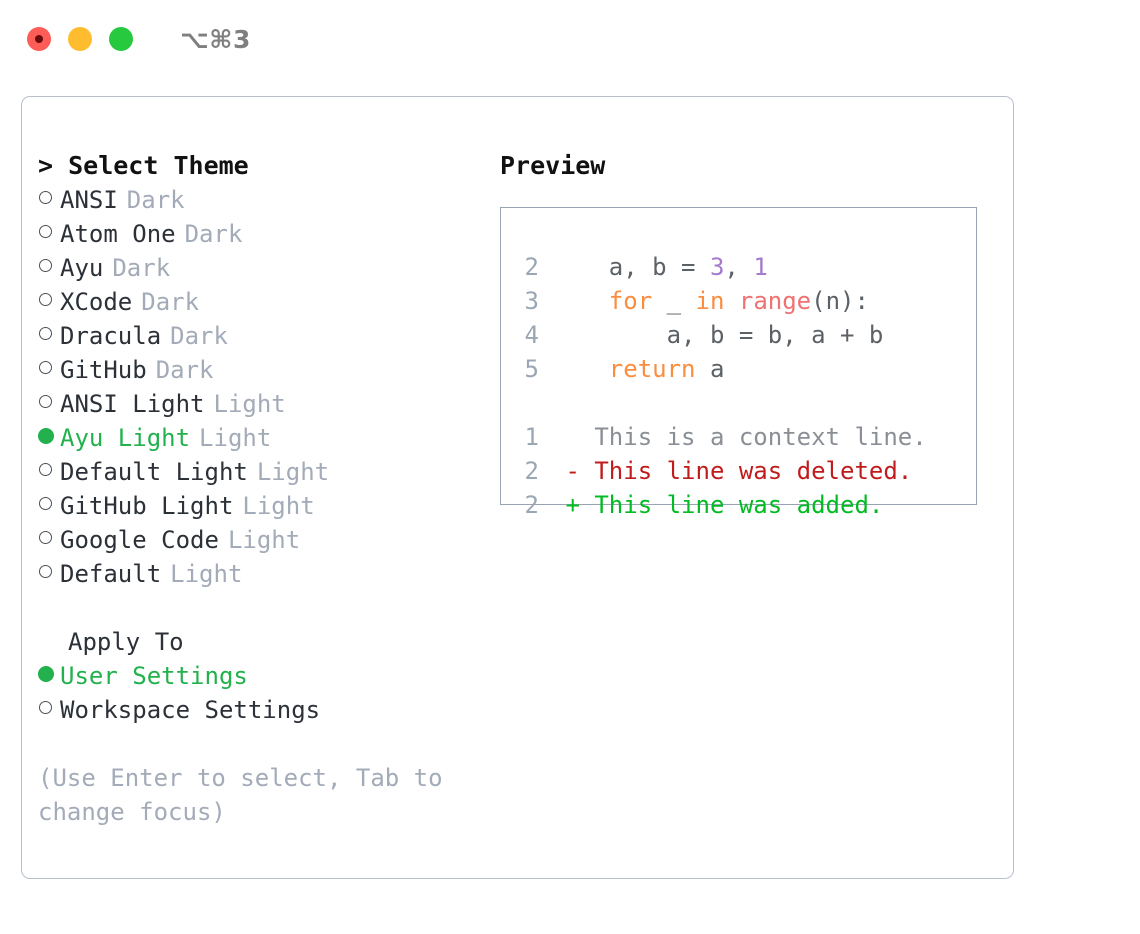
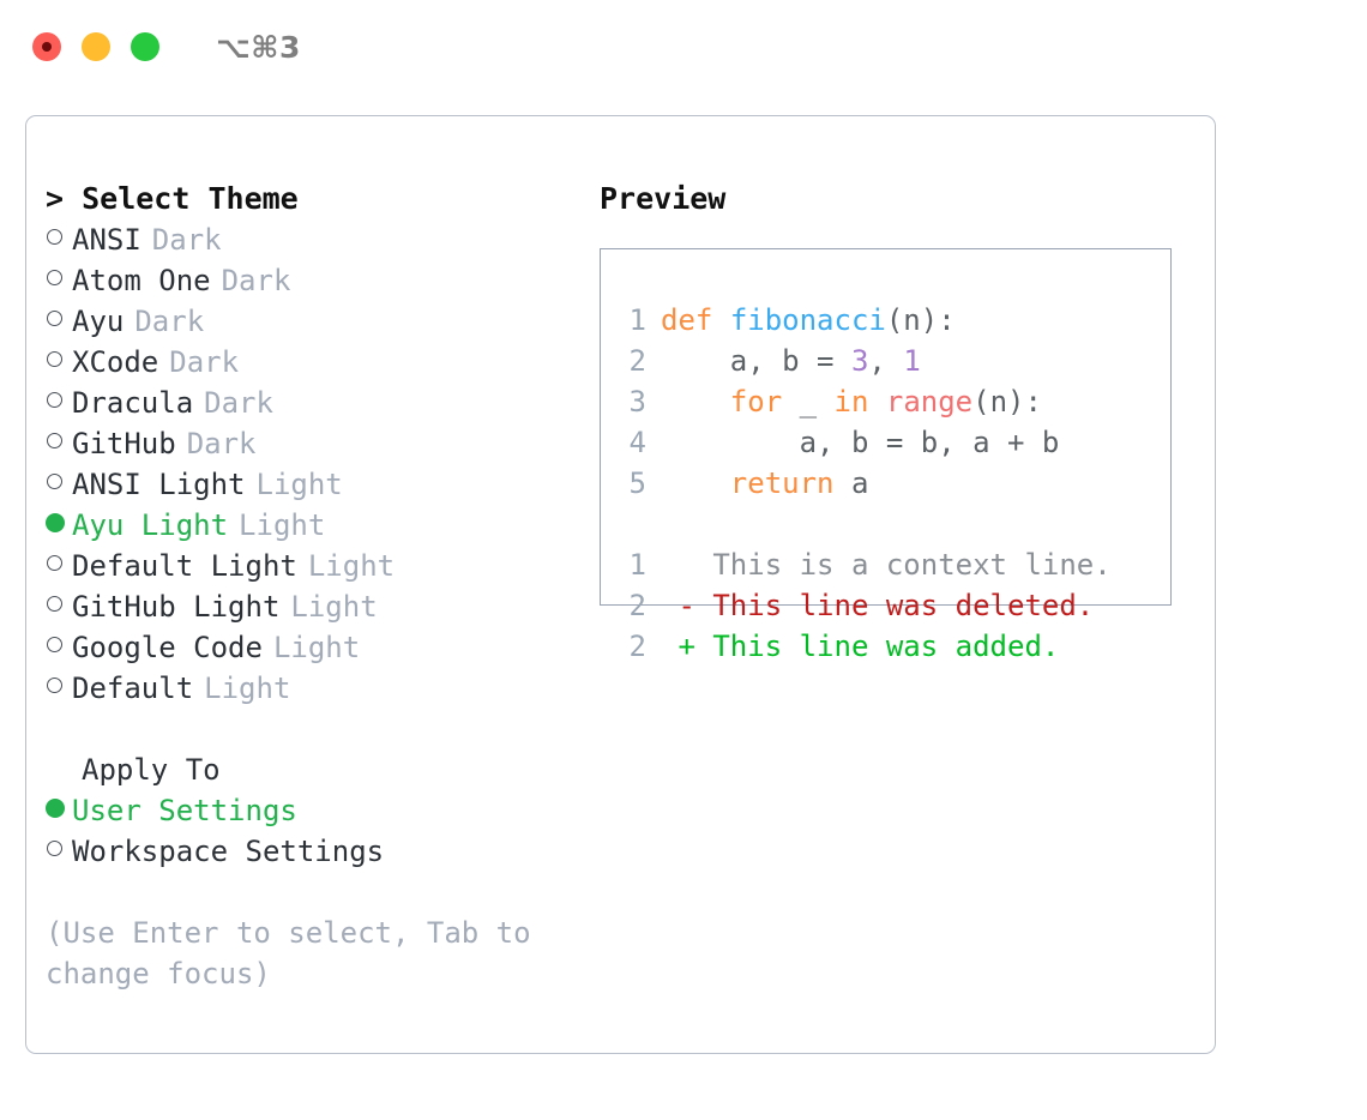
  ⌥⌘3
  > Select Theme
  ANSI
  Dark
  Atom One
  Dark
  Ayu
  Dark
  XCode
  Dark
  Dracula
  Dark
  GitHub
  Dark
  ANSI Light
  Light
  Ayu Light
  Light
  Default Light
  Light
  GitHub Light
  Light
  Google Code
  Light
  Default
  Light
  Apply To
  User Settings
  Workspace Settings
  (Use Enter to select, Tab to change focus)
  Preview
+ 1 def fibonacci(n):
  2 a, b = 3, 1
  3 for _ in range(n):
  4 a, b = b, a + b
  5 return a
  1 This is a context line.
  2 - This line was deleted.
  2 + This line was added.
